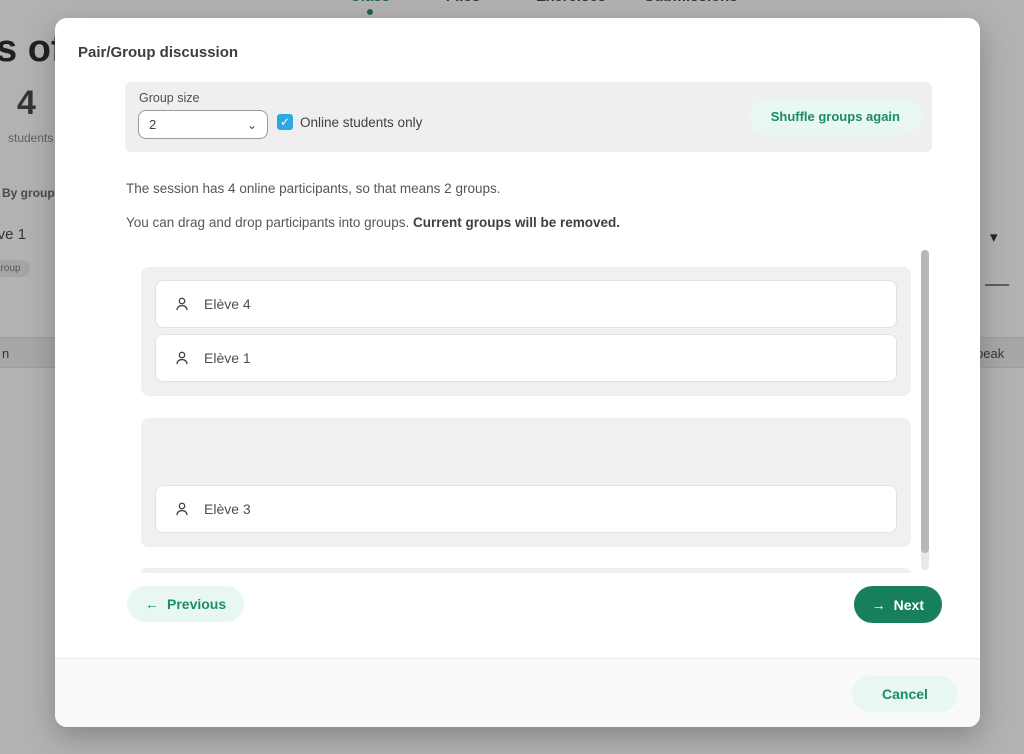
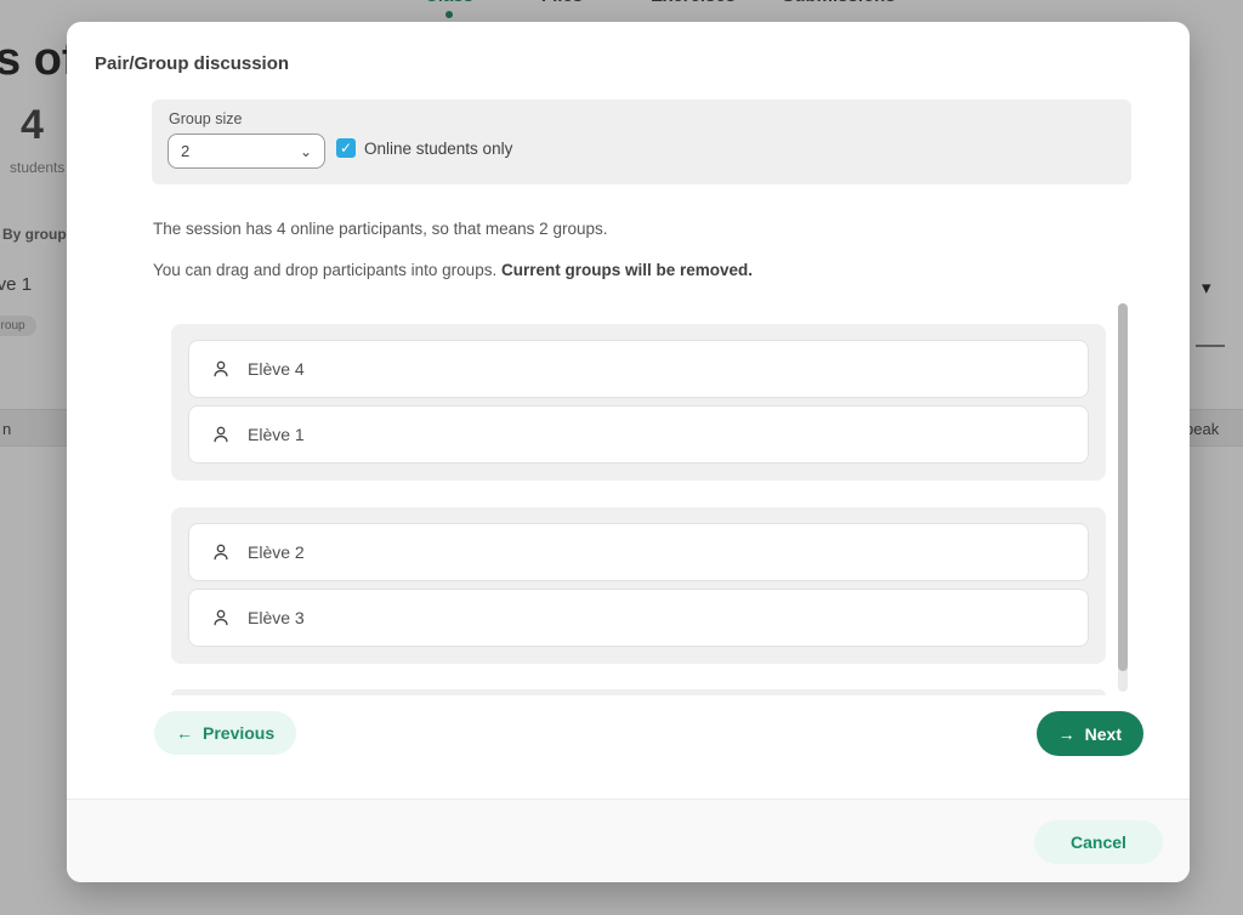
  4
  students
  By group
  roup
  ▾
  n
  eak
  Pair/Group discussion
  Group size
  2
  ⌄
  ✓
  Online students only
- Shuffle groups again
  The session has 4 online participants, so that means 2 groups.
  You can drag and drop participants into groups. Current groups will be removed.
  Elève 4
  Elève 1
+ Elève 2
  Elève 3
  ←
  Previous
  →
  Next
  Cancel
